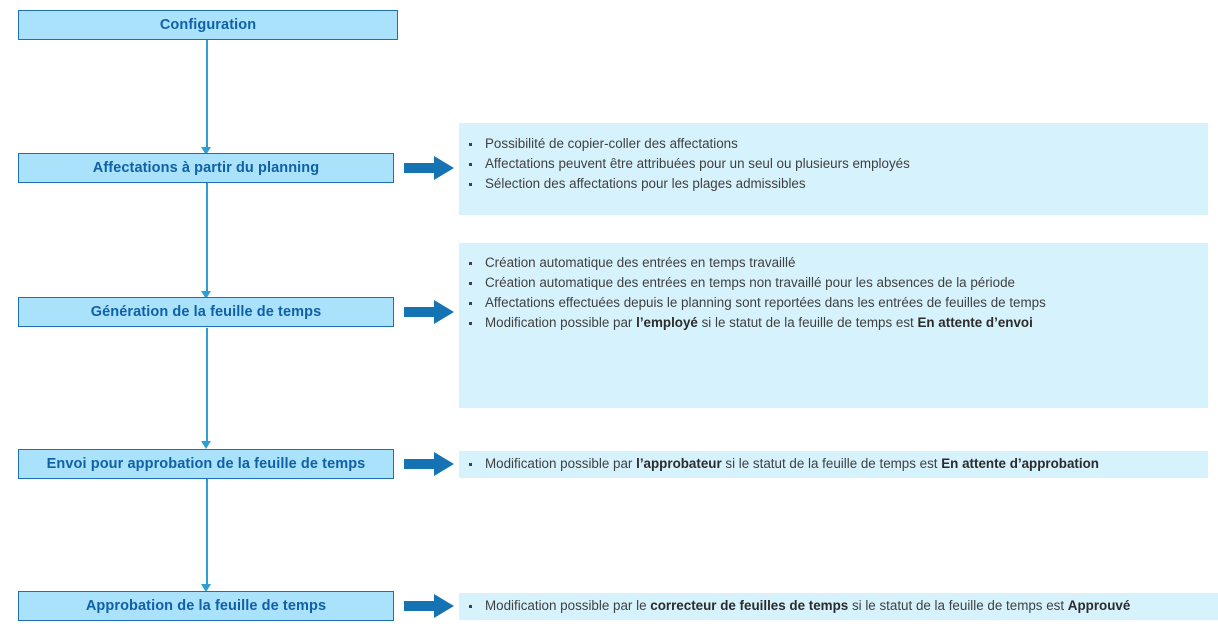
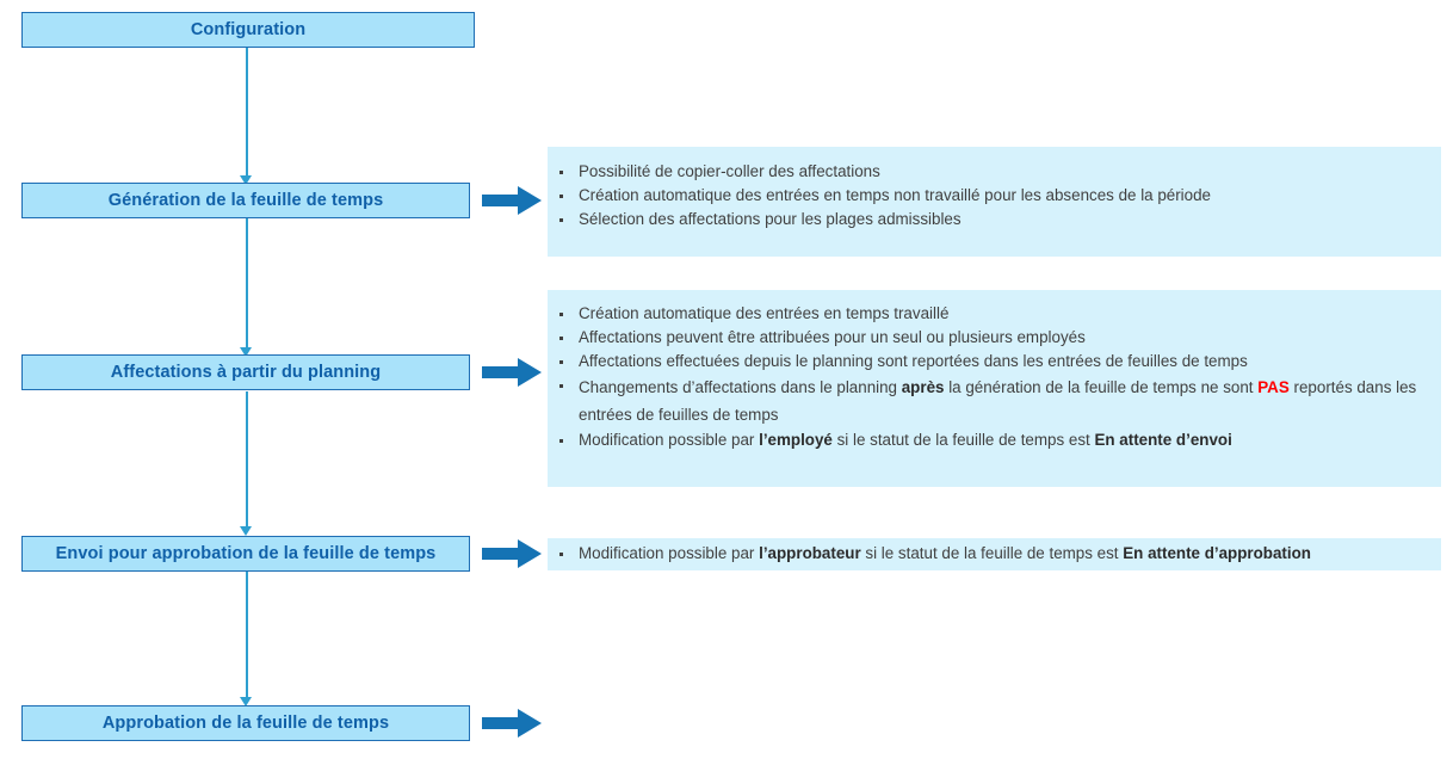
  Configuration
- Affectations à partir du planning
+ Génération de la feuille de temps
  Possibilité de copier-coller des affectations
- Affectations peuvent être attribuées pour un seul ou plusieurs employés
+ Création automatique des entrées en temps non travaillé pour les absences de la période
  Sélection des affectations pour les plages admissibles
- Génération de la feuille de temps
+ Affectations à partir du planning
  Création automatique des entrées en temps travaillé
- Création automatique des entrées en temps non travaillé pour les absences de la période
+ Affectations peuvent être attribuées pour un seul ou plusieurs employés
  Affectations effectuées depuis le planning sont reportées dans les entrées de feuilles de temps
+ Changements d’affectations dans le planning après la génération de la feuille de temps ne sont PAS reportés dans les entrées de feuilles de temps
  Modification possible par l’employé si le statut de la feuille de temps est En attente d’envoi
  Envoi pour approbation de la feuille de temps
  Modification possible par l’approbateur si le statut de la feuille de temps est En attente d’approbation
  Approbation de la feuille de temps
- Modification possible par le correcteur de feuilles de temps si le statut de la feuille de temps est Approuvé
